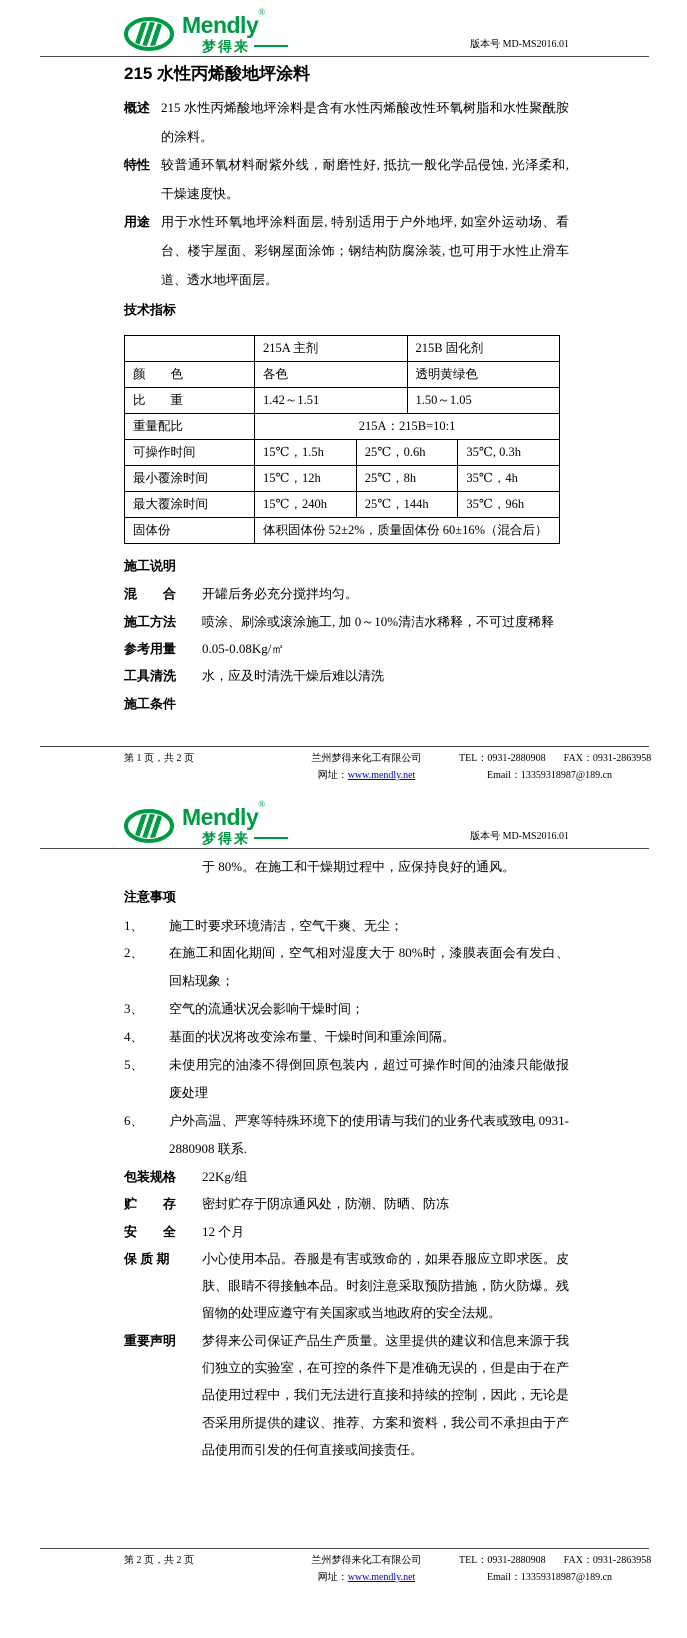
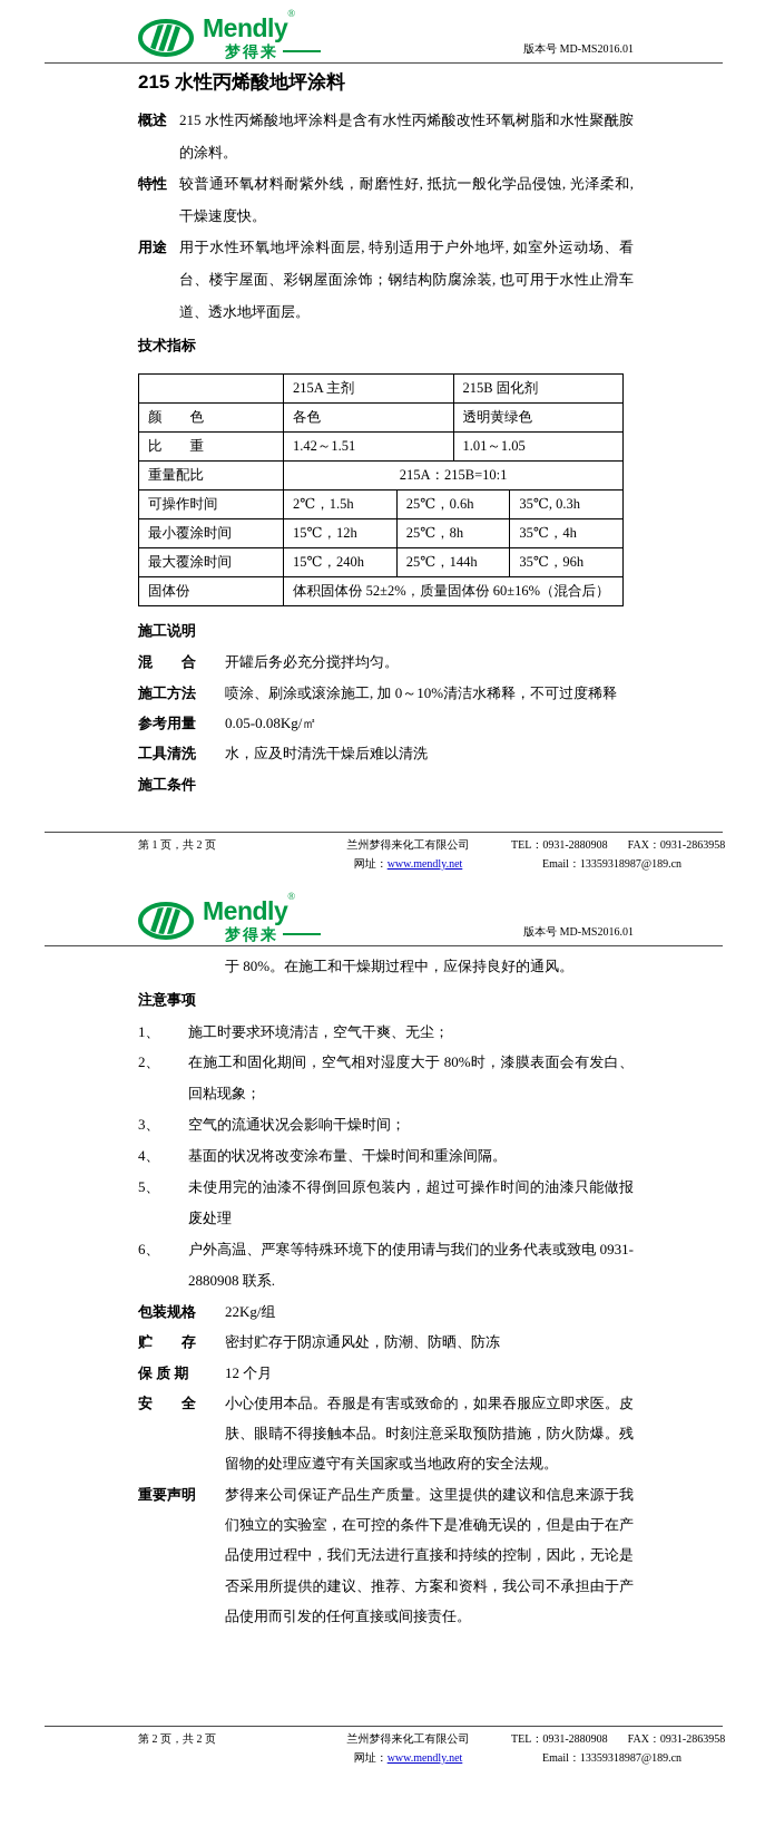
  Mendly®
  梦得来
  版本号 MD-MS2016.01
  215 水性丙烯酸地坪涂料
  概述
  215 水性丙烯酸地坪涂料是含有水性丙烯酸改性环氧树脂和水性聚酰胺的涂料。
  特性
  较普通环氧材料耐紫外线，耐磨性好, 抵抗一般化学品侵蚀, 光泽柔和, 干燥速度快。
  用途
  用于水性环氧地坪涂料面层, 特别适用于户外地坪, 如室外运动场、看台、楼宇屋面、彩钢屋面涂饰；钢结构防腐涂装, 也可用于水性止滑车道、透水地坪面层。
  技术指标
  215A 主剂
  215B 固化剂
  颜 色
  各色
  透明黄绿色
  比 重
  1.42～1.51
- 1.50～1.05
+ 1.01～1.05
  重量配比
  215A：215B=10:1
  可操作时间
- 15℃，1.5h
+ 2℃，1.5h
  25℃，0.6h
  35℃, 0.3h
  最小覆涂时间
  15℃，12h
  25℃，8h
  35℃，4h
  最大覆涂时间
  15℃，240h
  25℃，144h
  35℃，96h
  固体份
  体积固体份 52±2%，质量固体份 60±16%（混合后）
  施工说明
  混 合
  开罐后务必充分搅拌均匀。
  施工方法
  喷涂、刷涂或滚涂施工, 加 0～10%清洁水稀释，不可过度稀释
  参考用量
  0.05-0.08Kg/㎡
  工具清洗
  水，应及时清洗干燥后难以清洗
  施工条件
  第 1 页，共 2 页
  兰州梦得来化工有限公司
  网址：www.mendly.net
  TEL：0931-2880908
  FAX：0931-2863958
  Email：13359318987@189.cn
  Mendly®
  梦得来
  版本号 MD-MS2016.01
  于 80%。在施工和干燥期过程中，应保持良好的通风。
  注意事项
  1、
  施工时要求环境清洁，空气干爽、无尘；
  2、
  在施工和固化期间，空气相对湿度大于 80%时，漆膜表面会有发白、回粘现象；
  3、
  空气的流通状况会影响干燥时间；
  4、
  基面的状况将改变涂布量、干燥时间和重涂间隔。
  5、
  未使用完的油漆不得倒回原包装内，超过可操作时间的油漆只能做报废处理
  6、
  户外高温、严寒等特殊环境下的使用请与我们的业务代表或致电 0931-2880908 联系.
  包装规格
  22Kg/组
  贮 存
  密封贮存于阴凉通风处，防潮、防晒、防冻
- 安 全
+ 保 质 期
  12 个月
- 保 质 期
+ 安 全
  小心使用本品。吞服是有害或致命的，如果吞服应立即求医。皮肤、眼睛不得接触本品。时刻注意采取预防措施，防火防爆。残留物的处理应遵守有关国家或当地政府的安全法规。
  重要声明
  梦得来公司保证产品生产质量。这里提供的建议和信息来源于我们独立的实验室，在可控的条件下是准确无误的，但是由于在产品使用过程中，我们无法进行直接和持续的控制，因此，无论是否采用所提供的建议、推荐、方案和资料，我公司不承担由于产品使用而引发的任何直接或间接责任。
  第 2 页，共 2 页
  兰州梦得来化工有限公司
  网址：www.mendly.net
  TEL：0931-2880908
  FAX：0931-2863958
  Email：13359318987@189.cn
